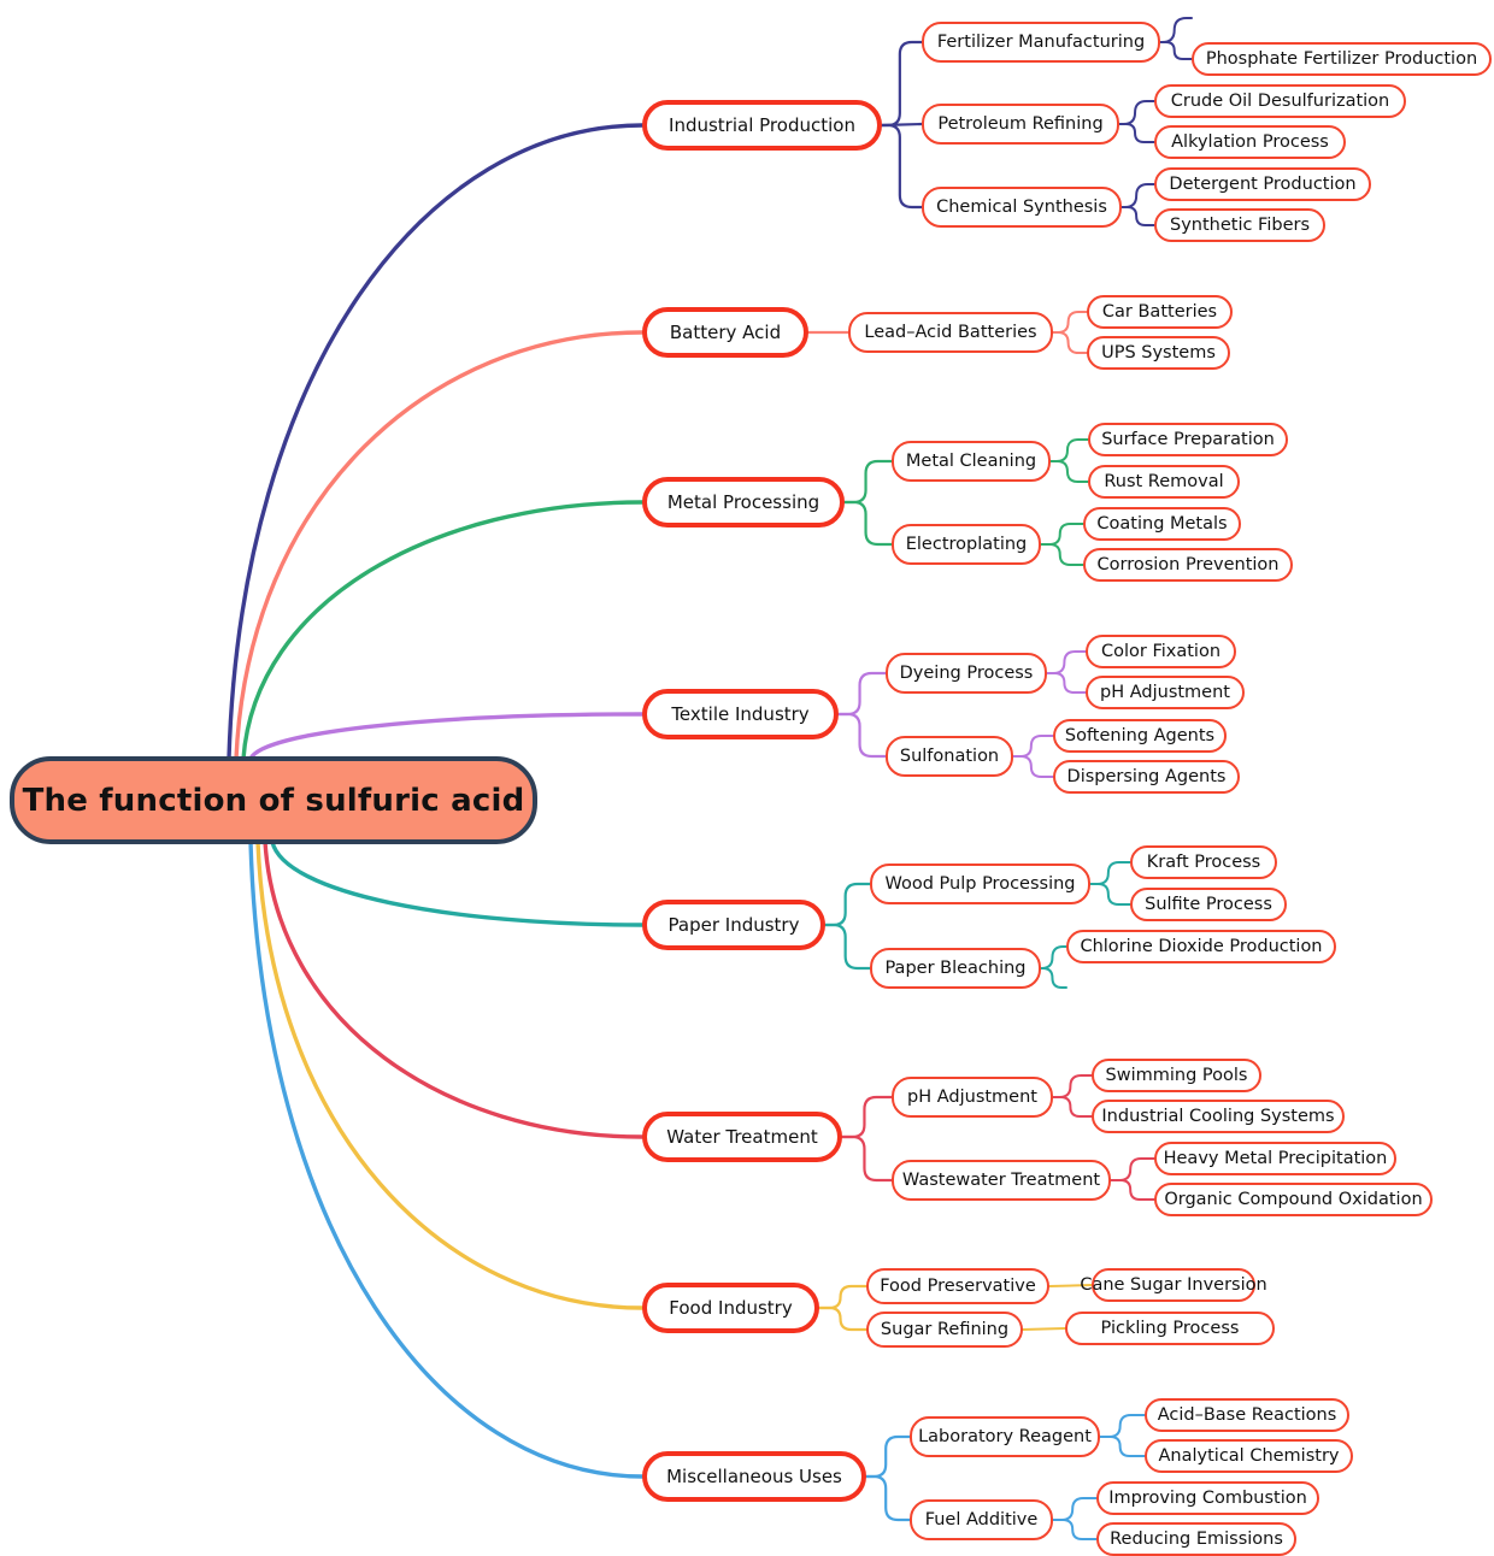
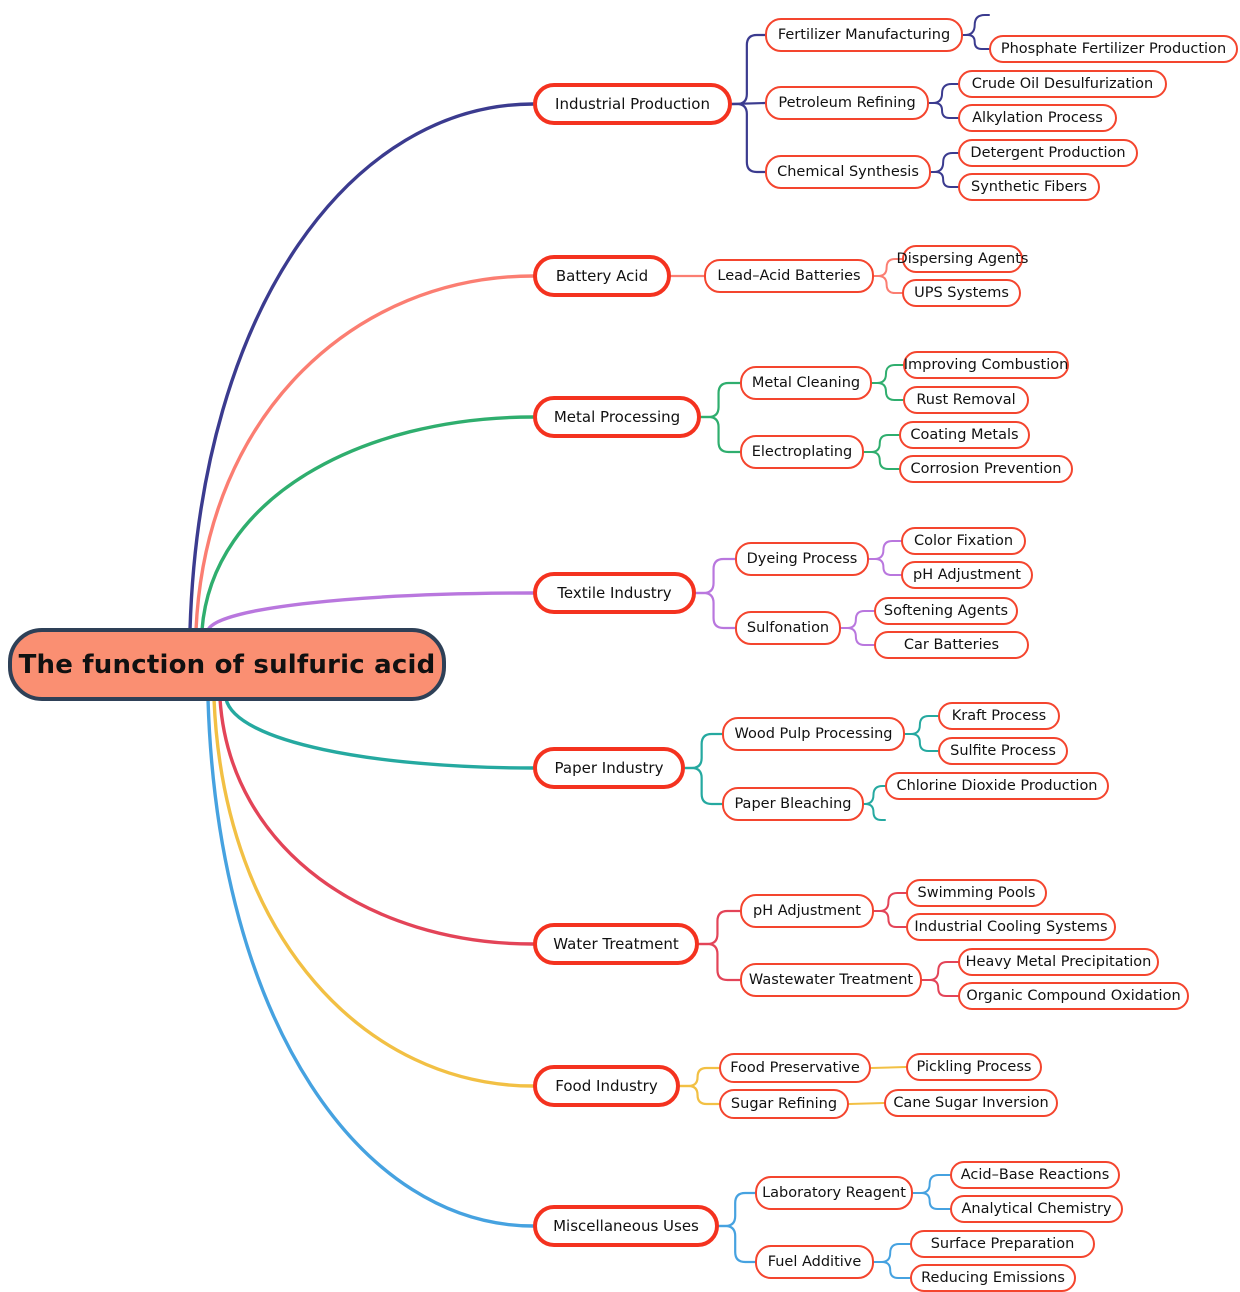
  The function of sulfuric acid
  Industrial Production
  Fertilizer Manufacturing
  Phosphate Fertilizer Production
  Petroleum Refining
  Crude Oil Desulfurization
  Alkylation Process
  Chemical Synthesis
  Detergent Production
  Synthetic Fibers
  Battery Acid
  Lead–Acid Batteries
- Car Batteries
+ Dispersing Agents
  UPS Systems
  Metal Processing
  Metal Cleaning
- Surface Preparation
+ Improving Combustion
  Rust Removal
  Electroplating
  Coating Metals
  Corrosion Prevention
  Textile Industry
  Dyeing Process
  Color Fixation
  pH Adjustment
  Sulfonation
  Softening Agents
- Dispersing Agents
+ Car Batteries
  Paper Industry
  Wood Pulp Processing
  Kraft Process
  Sulfite Process
  Paper Bleaching
  Chlorine Dioxide Production
  Water Treatment
  pH Adjustment
  Swimming Pools
  Industrial Cooling Systems
  Wastewater Treatment
  Heavy Metal Precipitation
  Organic Compound Oxidation
  Food Industry
  Food Preservative
- Cane Sugar Inversion
+ Pickling Process
  Sugar Refining
- Pickling Process
+ Cane Sugar Inversion
  Miscellaneous Uses
  Laboratory Reagent
  Acid–Base Reactions
  Analytical Chemistry
  Fuel Additive
- Improving Combustion
+ Surface Preparation
  Reducing Emissions
